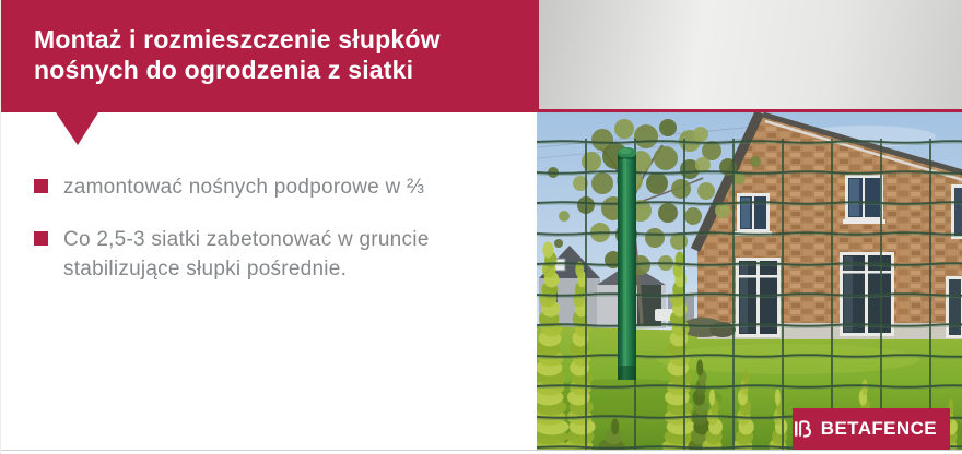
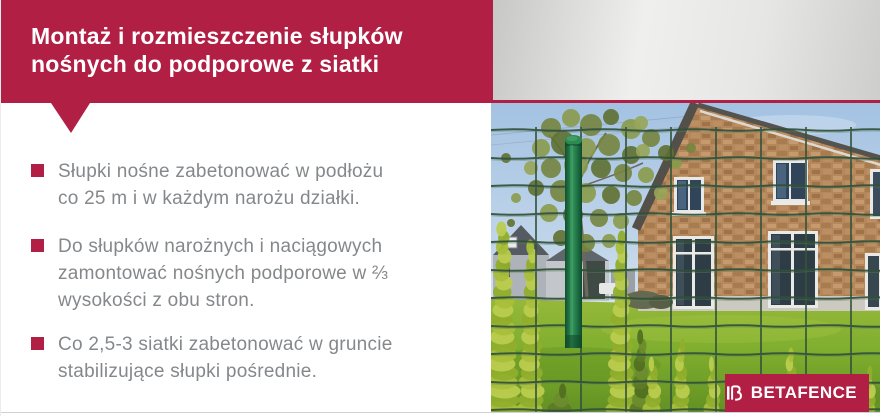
  Montaż i rozmieszczenie słupków
- nośnych do ogrodzenia z siatki
+ nośnych do podporowe z siatki
+ Słupki nośne zabetonować w podłożu
+ co 25 m i w każdym narożu działki.
+ Do słupków narożnych i naciągowych
  zamontować nośnych podporowe w ⅔
+ wysokości z obu stron.
  Co 2,5-3 siatki zabetonować w gruncie
  stabilizujące słupki pośrednie.
  BETAFENCE
